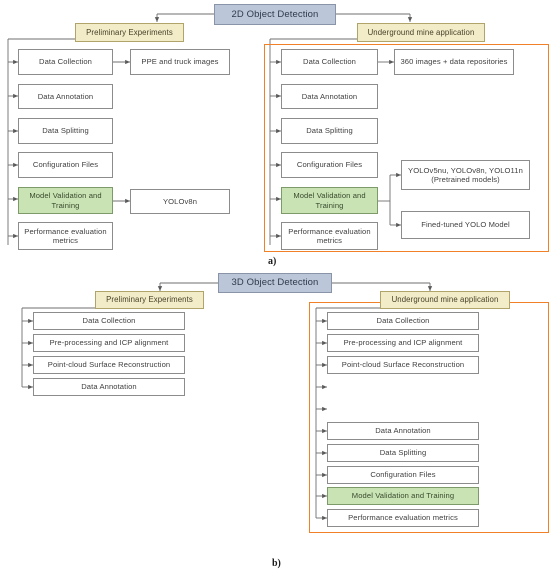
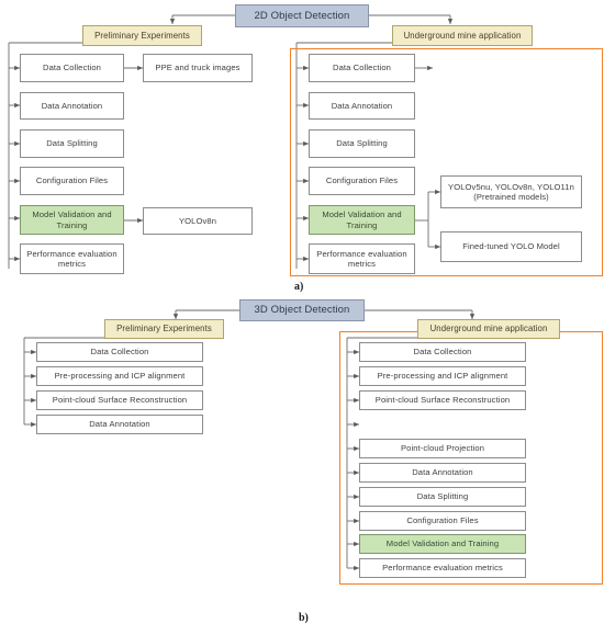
  2D Object Detection
  Preliminary Experiments
  Underground mine application
  Data Collection
  Data Annotation
  Data Splitting
  Configuration Files
  Model Validation and Training
  Performance evaluation metrics
  PPE and truck images
  YOLOv8n
  Data Collection
  Data Annotation
  Data Splitting
  Configuration Files
  Model Validation and Training
  Performance evaluation metrics
- 360 images + data repositories
  YOLOv5nu, YOLOv8n, YOLO11n (Pretrained models)
  Fined-tuned YOLO Model
  a)
  3D Object Detection
  Preliminary Experiments
  Underground mine application
  Data Collection
  Pre-processing and ICP alignment
  Point-cloud Surface Reconstruction
  Data Annotation
  Data Collection
  Pre-processing and ICP alignment
  Point-cloud Surface Reconstruction
+ Point-cloud Projection
  Data Annotation
  Data Splitting
  Configuration Files
  Model Validation and Training
  Performance evaluation metrics
  b)
